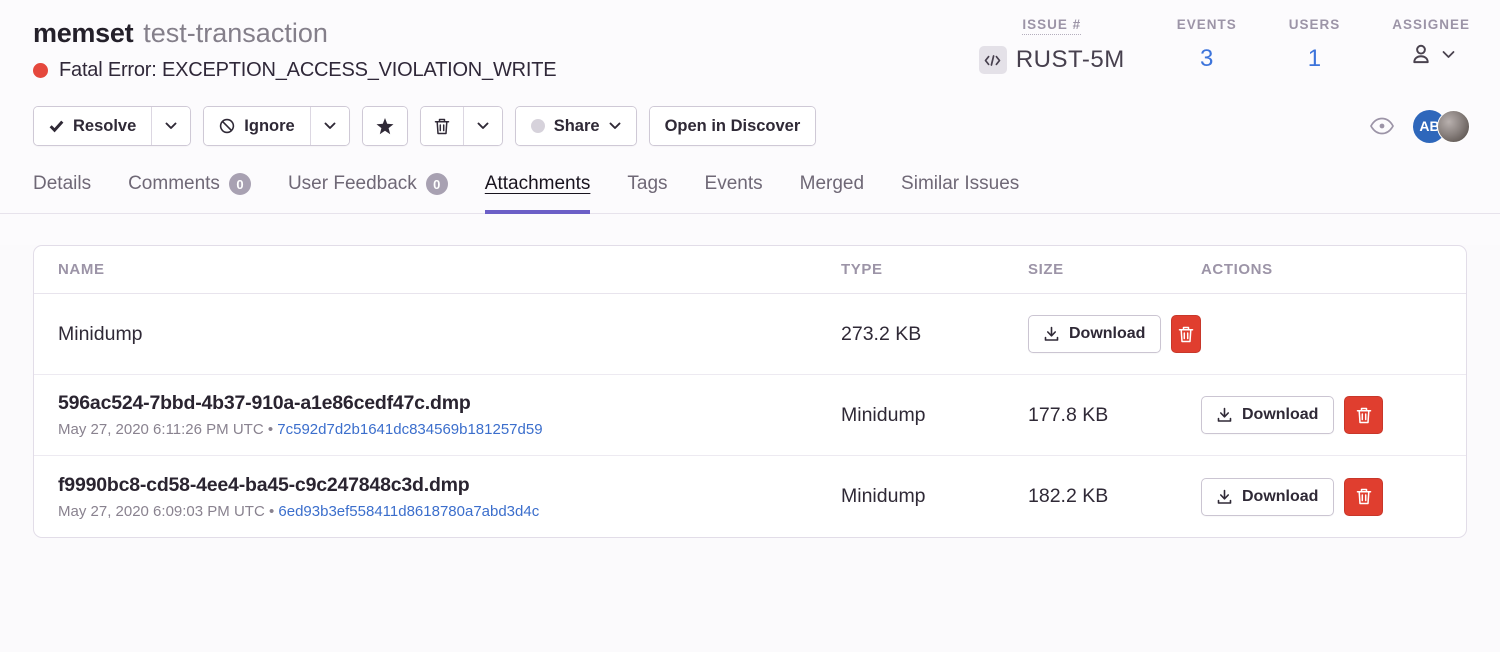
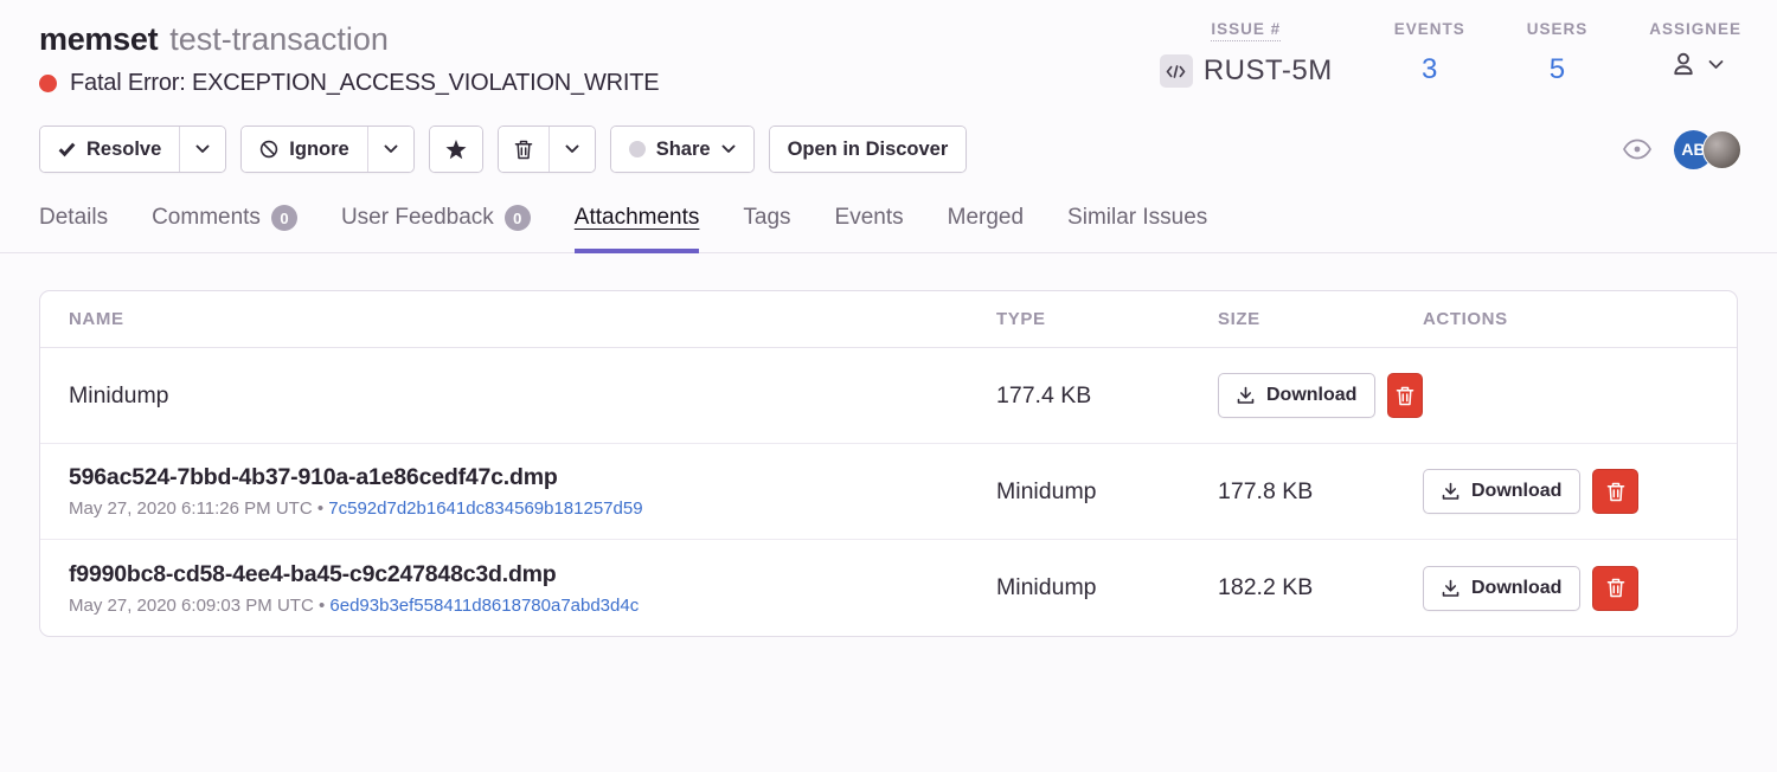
  memset test-transaction
  Fatal Error: EXCEPTION_ACCESS_VIOLATION_WRITE
  ISSUE #
  RUST-5M
  EVENTS
  3
  USERS
- 1
+ 5
  ASSIGNEE
  Resolve
  Ignore
  Share
  Open in Discover
  AB
  Details
  Comments
  0
  User Feedback
  0
  Attachments
  Tags
  Events
  Merged
  Similar Issues
  NAME
  TYPE
  SIZE
  ACTIONS
  Minidump
- 273.2 KB
+ 177.4 KB
  Download
  596ac524-7bbd-4b37-910a-a1e86cedf47c.dmp
  May 27, 2020 6:11:26 PM UTC • 7c592d7d2b1641dc834569b181257d59
  Minidump
  177.8 KB
  Download
  f9990bc8-cd58-4ee4-ba45-c9c247848c3d.dmp
  May 27, 2020 6:09:03 PM UTC • 6ed93b3ef558411d8618780a7abd3d4c
  Minidump
  182.2 KB
  Download
